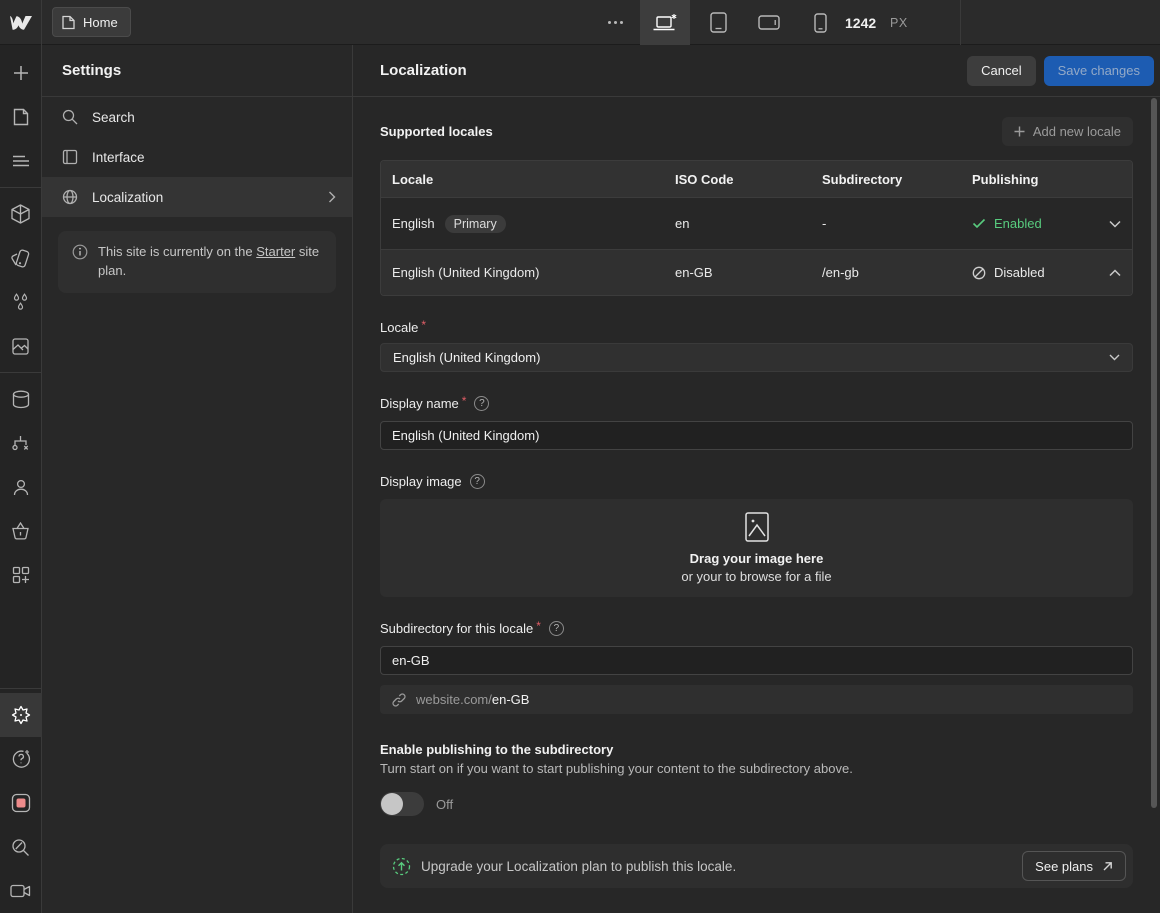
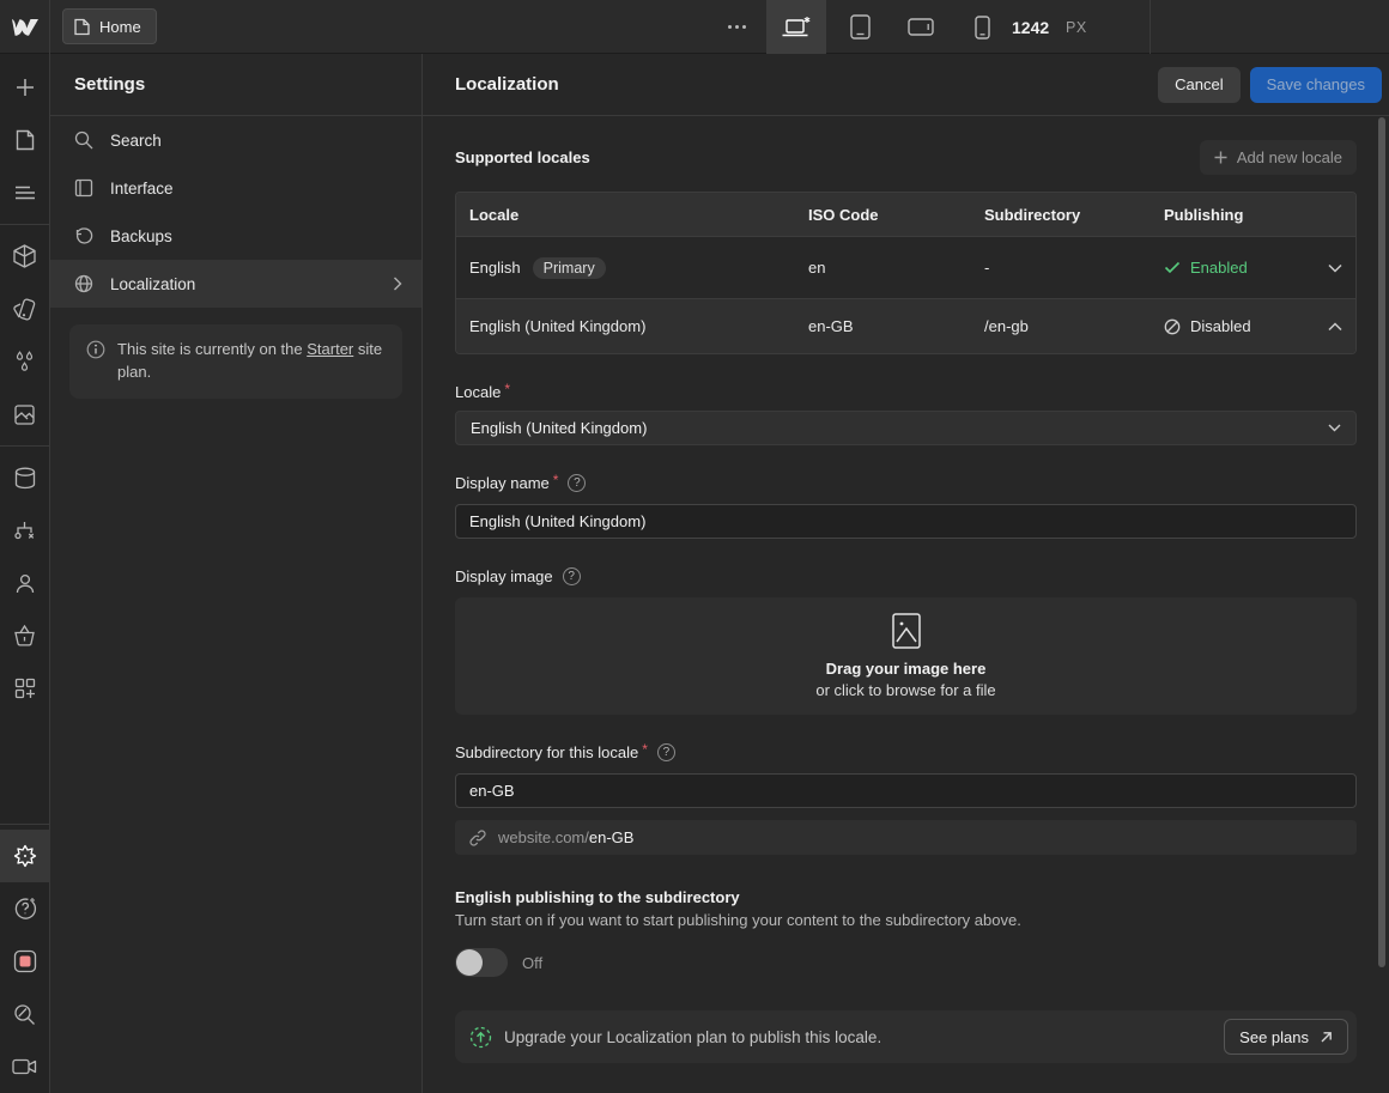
  Home
  1242
  PX
  Settings
  Search
  Interface
+ Backups
  Localization
  This site is currently on the Starter site plan.
  Localization
  Cancel
  Save changes
  Supported locales
  Add new locale
  Locale
  ISO Code
  Subdirectory
  Publishing
  English
  Primary
  en
  -
  Enabled
  English (United Kingdom)
  en-GB
  /en-gb
  Disabled
  Locale
  *
  English (United Kingdom)
  Display name
  *
  ?
  English (United Kingdom)
  Display image
  ?
  Drag your image here
- or your to browse for a file
+ or click to browse for a file
  Subdirectory for this locale
  *
  ?
  en-GB
  website.com/
  en-GB
- Enable publishing to the subdirectory
+ English publishing to the subdirectory
  Turn start on if you want to start publishing your content to the subdirectory above.
  Off
  Upgrade your Localization plan to publish this locale.
  See plans
